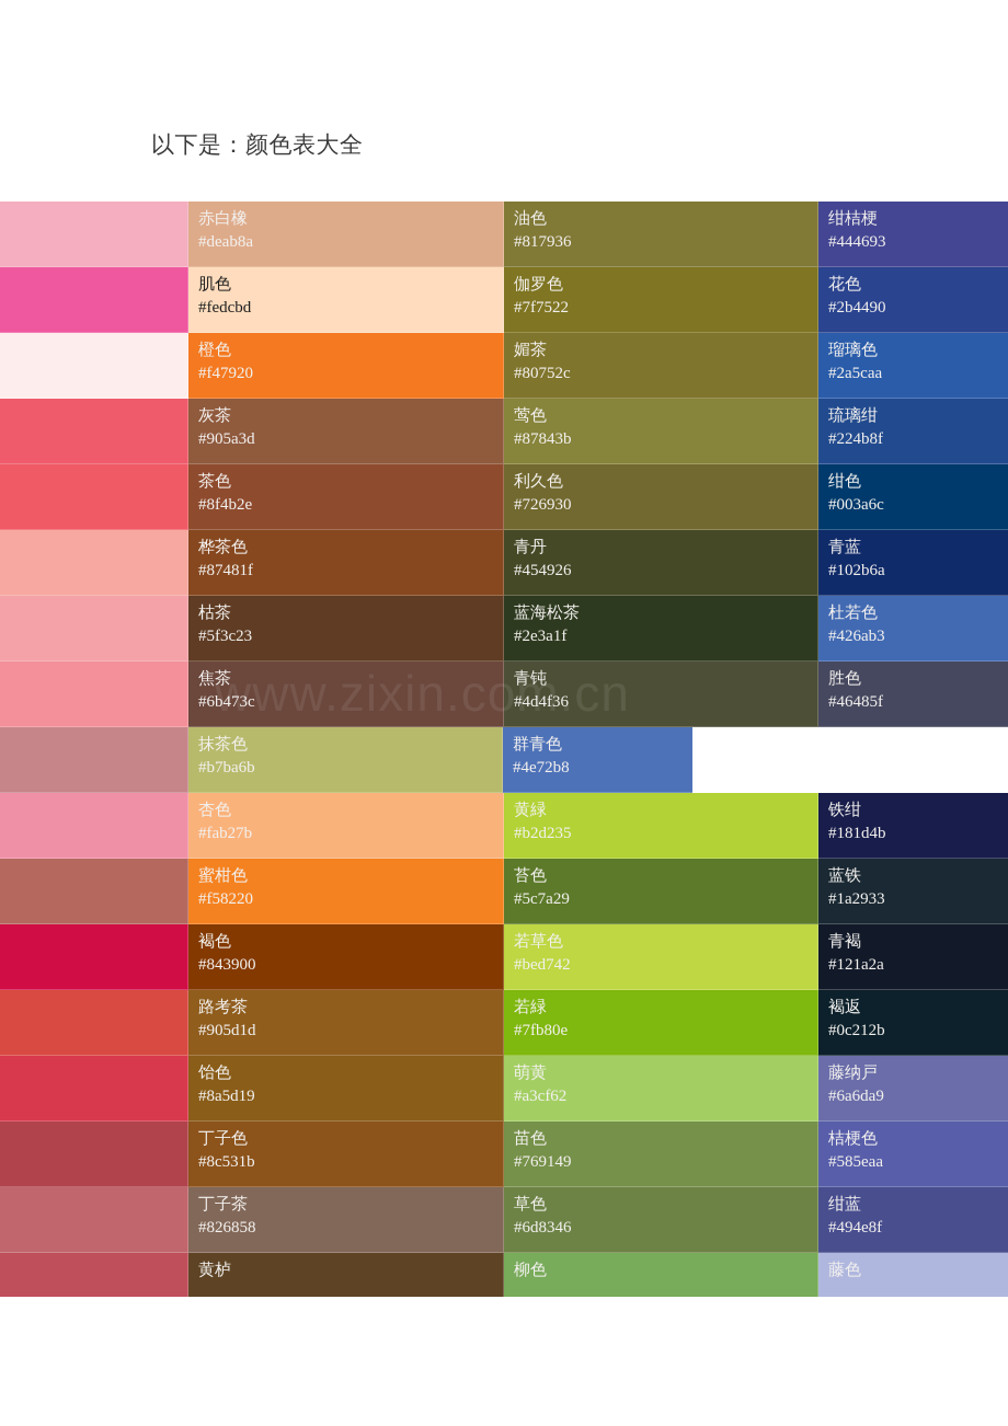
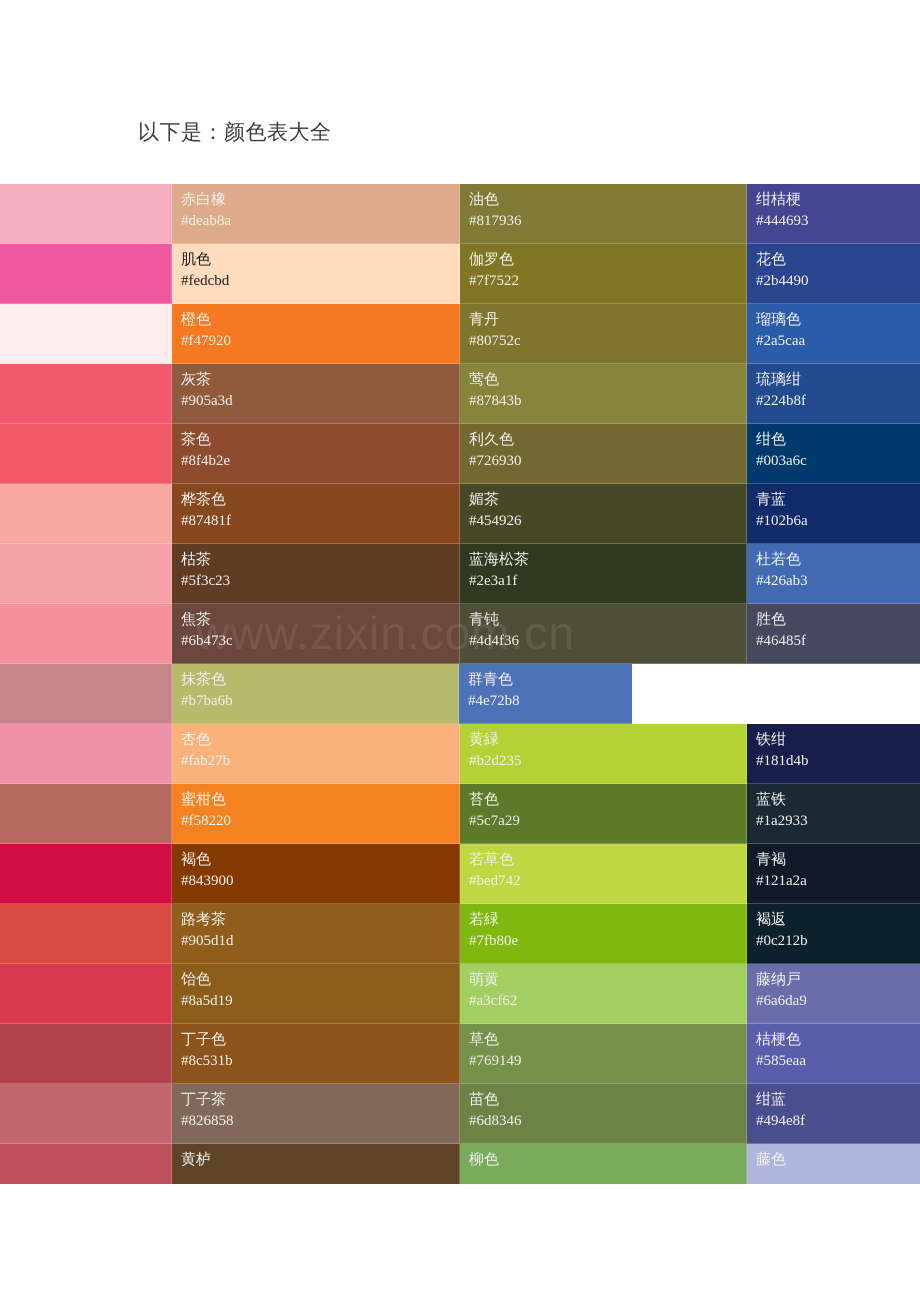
  以下是：颜色表大全
  赤白橡
  #deab8a
  油色
  #817936
  绀桔梗
  #444693
  肌色
  #fedcbd
  伽罗色
  #7f7522
  花色
  #2b4490
  橙色
  #f47920
- 媚茶
+ 青丹
  #80752c
  瑠璃色
  #2a5caa
  灰茶
  #905a3d
  莺色
  #87843b
  琉璃绀
  #224b8f
  茶色
  #8f4b2e
  利久色
  #726930
  绀色
  #003a6c
  桦茶色
  #87481f
- 青丹
+ 媚茶
  #454926
  青蓝
  #102b6a
  枯茶
  #5f3c23
  蓝海松茶
  #2e3a1f
  杜若色
  #426ab3
  焦茶
  #6b473c
  青钝
  #4d4f36
  胜色
  #46485f
  抹茶色
  #b7ba6b
  群青色
  #4e72b8
  杏色
  #fab27b
  黄緑
  #b2d235
  铁绀
  #181d4b
  蜜柑色
  #f58220
  苔色
  #5c7a29
  蓝铁
  #1a2933
  褐色
  #843900
  若草色
  #bed742
  青褐
  #121a2a
  路考茶
  #905d1d
  若緑
  #7fb80e
  褐返
  #0c212b
  饴色
  #8a5d19
  萌黄
  #a3cf62
  藤纳戸
  #6a6da9
  丁子色
  #8c531b
- 苗色
+ 草色
  #769149
  桔梗色
  #585eaa
  丁子茶
  #826858
- 草色
+ 苗色
  #6d8346
  绀蓝
  #494e8f
  黄栌
  柳色
  藤色
  www.zixin.com.cn
